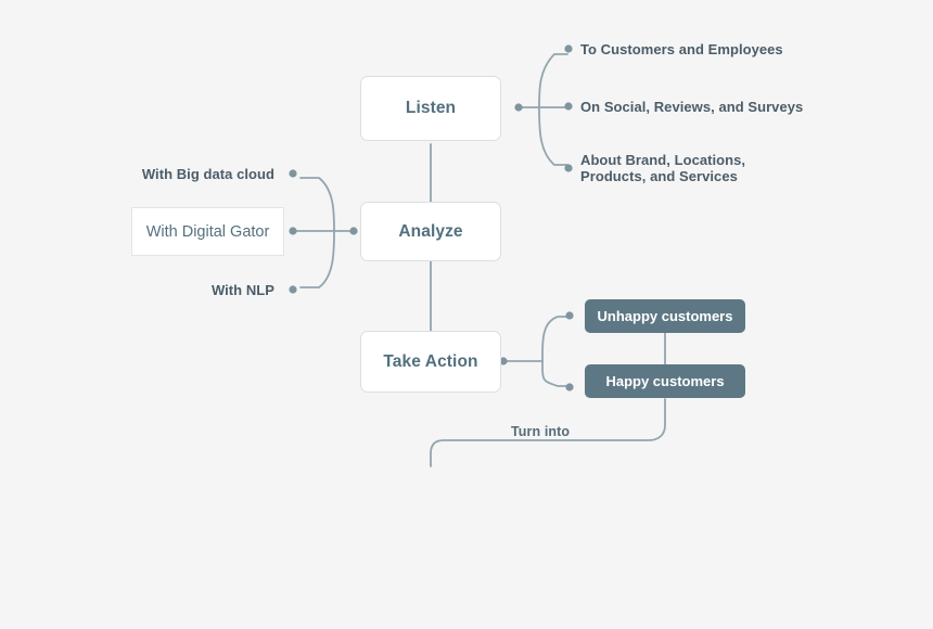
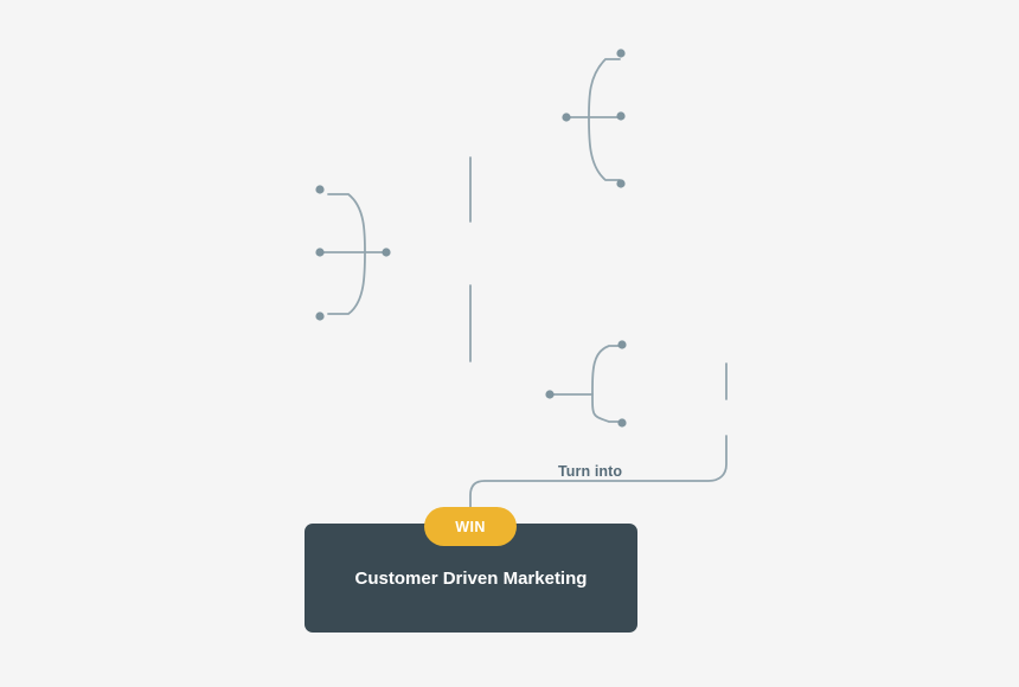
- Listen
- Analyze
- Take Action
- To Customers and Employees
- On Social, Reviews, and Surveys
- About Brand, Locations, Products, and Services
- With Big data cloud
- With Digital Gator
- With NLP
- Unhappy customers
- Happy customers
  Turn into
+ Customer Driven Marketing
+ WIN
